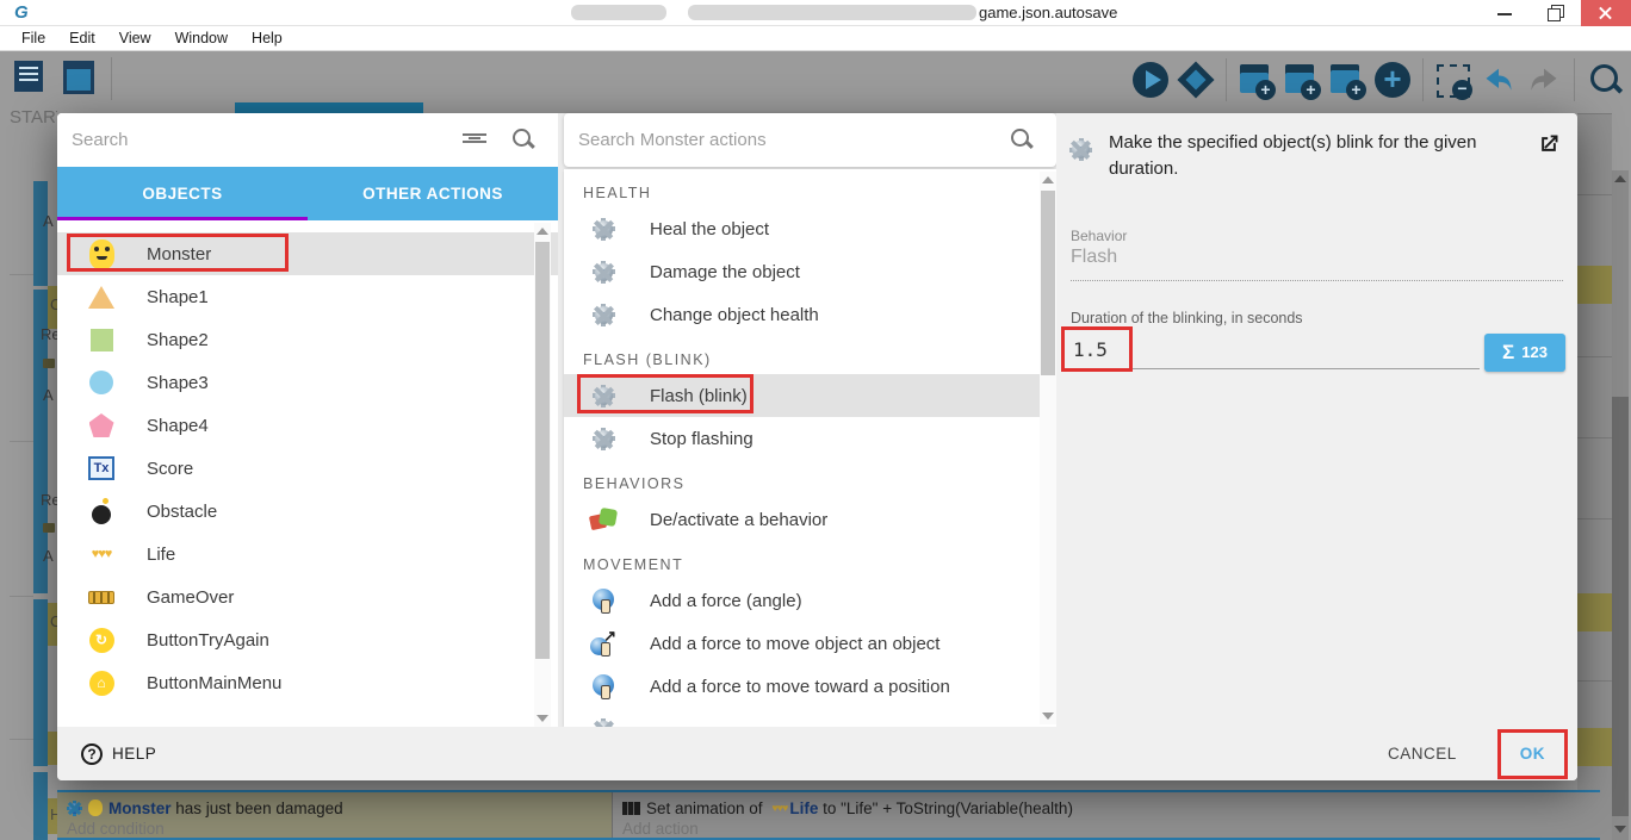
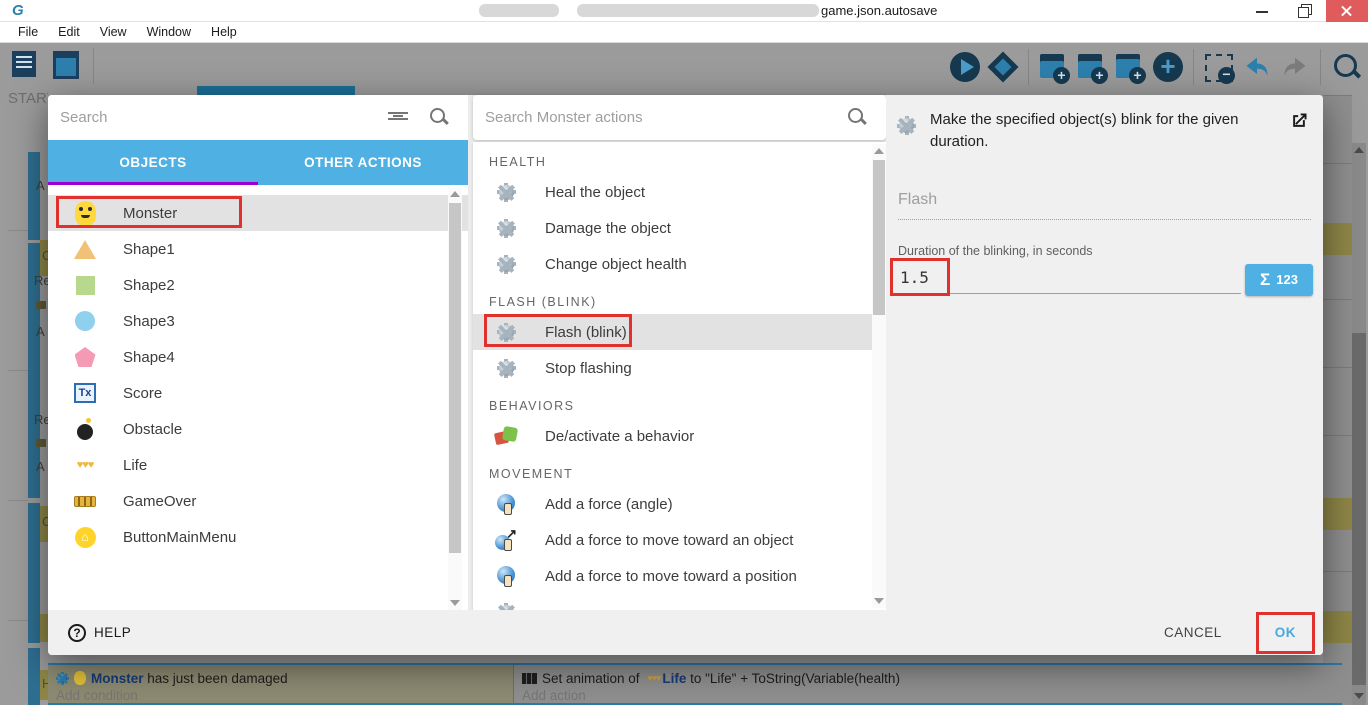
  G
  game.json.autosave
  File
  Edit
  View
  Window
  Help
  STAR
  A
  C
  Re
  A
  Re
  A
  C
  H
  Monster
  has just been damaged
  Add condition
  Set animation of
  ♥♥♥
  Life
  to "Life" + ToString(Variable(health)
  Add action
  Search
  OBJECTS
  OTHER ACTIONS
  Monster
  Shape1
  Shape2
  Shape3
  Shape4
  Tx
  Score
  Obstacle
  ♥♥♥
  Life
  GameOver
- ↻
- ButtonTryAgain
  ⌂
  ButtonMainMenu
  Search Monster actions
  HEALTH
  Heal the object
  Damage the object
  Change object health
  FLASH (BLINK)
  Flash (blink)
  Stop flashing
  BEHAVIORS
  De/activate a behavior
  MOVEMENT
  Add a force (angle)
  ↗
- Add a force to move object an object
+ Add a force to move toward an object
  Add a force to move toward a position
  Make the specified object(s) blink for the given duration.
- Behavior
  Flash
  Duration of the blinking, in seconds
  1.5
  Σ
  123
  ?
  HELP
  CANCEL
  OK
